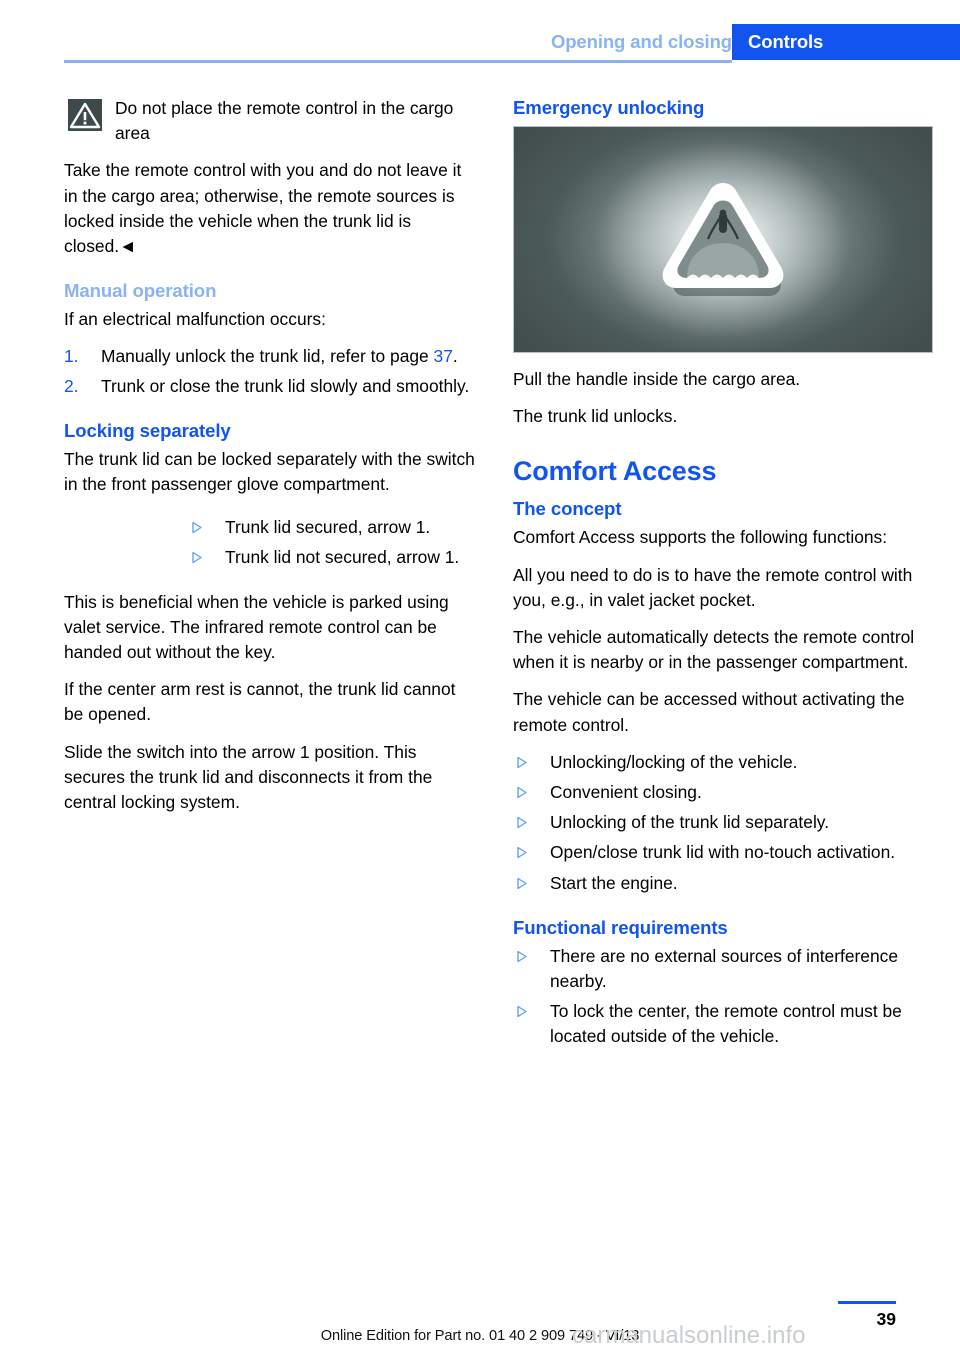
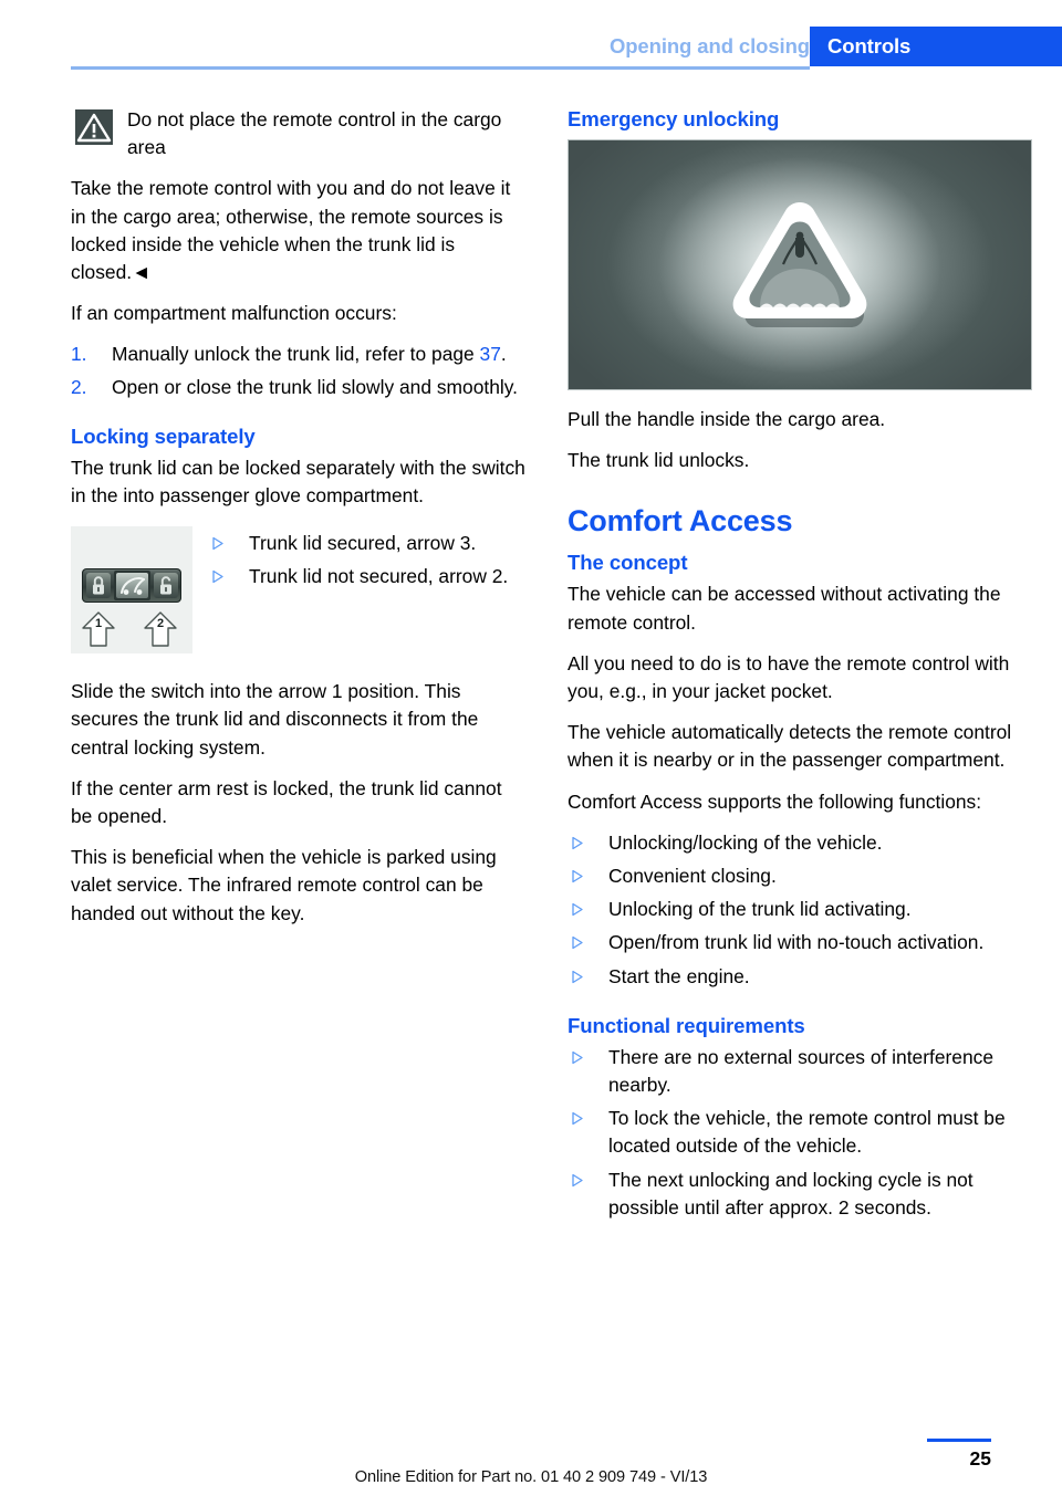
  Opening and closing
  Controls
  Do not place the remote control in the cargo area
  Take the remote control with you and do not leave it in the cargo area; otherwise, the remote sources is locked inside the vehicle when the trunk lid is closed.◄
- Manual operation
- If an electrical malfunction occurs:
+ If an compartment malfunction occurs:
  1.
  Manually unlock the trunk lid, refer to page 37.
  2.
- Trunk or close the trunk lid slowly and smoothly.
+ Open or close the trunk lid slowly and smoothly.
  Locking separately
- The trunk lid can be locked separately with the switch in the front passenger glove compartment.
+ The trunk lid can be locked separately with the switch in the into passenger glove compartment.
+ 1
+ 2
- Trunk lid secured, arrow 1.
+ Trunk lid secured, arrow 3.
- Trunk lid not secured, arrow 1.
+ Trunk lid not secured, arrow 2.
- This is beneficial when the vehicle is parked using valet service. The infrared remote control can be handed out without the key.
+ Slide the switch into the arrow 1 position. This secures the trunk lid and disconnects it from the central locking system.
- If the center arm rest is cannot, the trunk lid cannot be opened.
+ If the center arm rest is locked, the trunk lid cannot be opened.
- Slide the switch into the arrow 1 position. This secures the trunk lid and disconnects it from the central locking system.
+ This is beneficial when the vehicle is parked using valet service. The infrared remote control can be handed out without the key.
  Emergency unlocking
  Pull the handle inside the cargo area.
  The trunk lid unlocks.
  Comfort Access
  The concept
- Comfort Access supports the following functions:
+ The vehicle can be accessed without activating the remote control.
- All you need to do is to have the remote control with you, e.g., in valet jacket pocket.
+ All you need to do is to have the remote control with you, e.g., in your jacket pocket.
  The vehicle automatically detects the remote control when it is nearby or in the passenger compartment.
- The vehicle can be accessed without activating the remote control.
+ Comfort Access supports the following functions:
  Unlocking/locking of the vehicle.
  Convenient closing.
- Unlocking of the trunk lid separately.
+ Unlocking of the trunk lid activating.
- Open/close trunk lid with no-touch activation.
+ Open/from trunk lid with no-touch activation.
  Start the engine.
  Functional requirements
  There are no external sources of interference nearby.
- To lock the center, the remote control must be located outside of the vehicle.
+ To lock the vehicle, the remote control must be located outside of the vehicle.
+ The next unlocking and locking cycle is not possible until after approx. 2 seconds.
- 39
+ 25
  Online Edition for Part no. 01 40 2 909 749 - VI/13
- carmanualsonline.info
